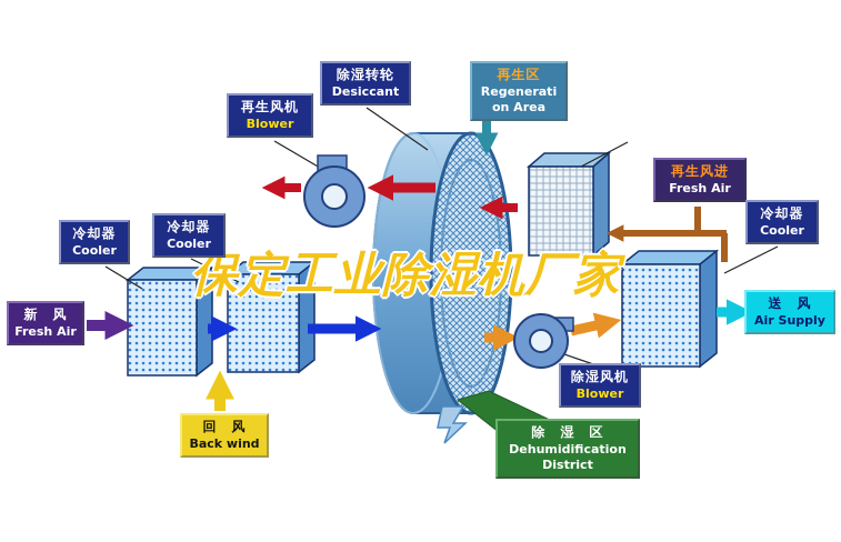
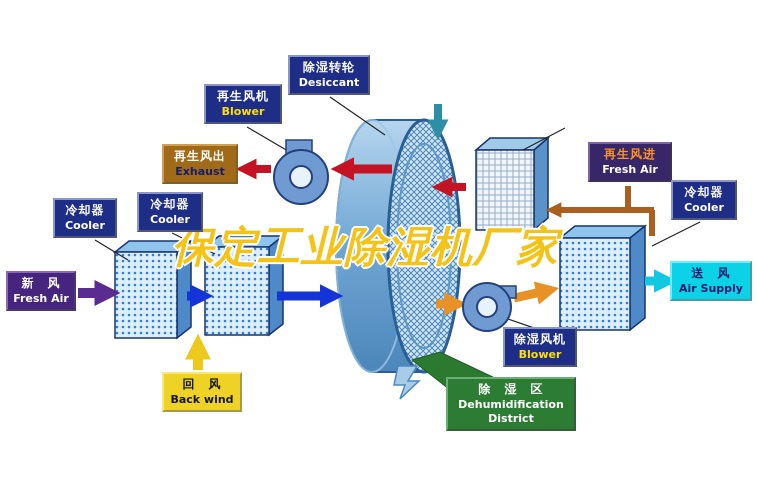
  保定工业除湿机厂家
  除湿转轮
  Desiccant
- 再生区
- Regenerati on Area
  再生风机
  Blower
+ 再生风出
+ Exhaust
  冷却器
  Cooler
  冷却器
  Cooler
  新 风
  Fresh Air
  回 风
  Back wind
  再生风进
  Fresh Air
  冷却器
  Cooler
  送 风
  Air Supply
  除湿风机
  Blower
  除 湿 区
  Dehumidification District
